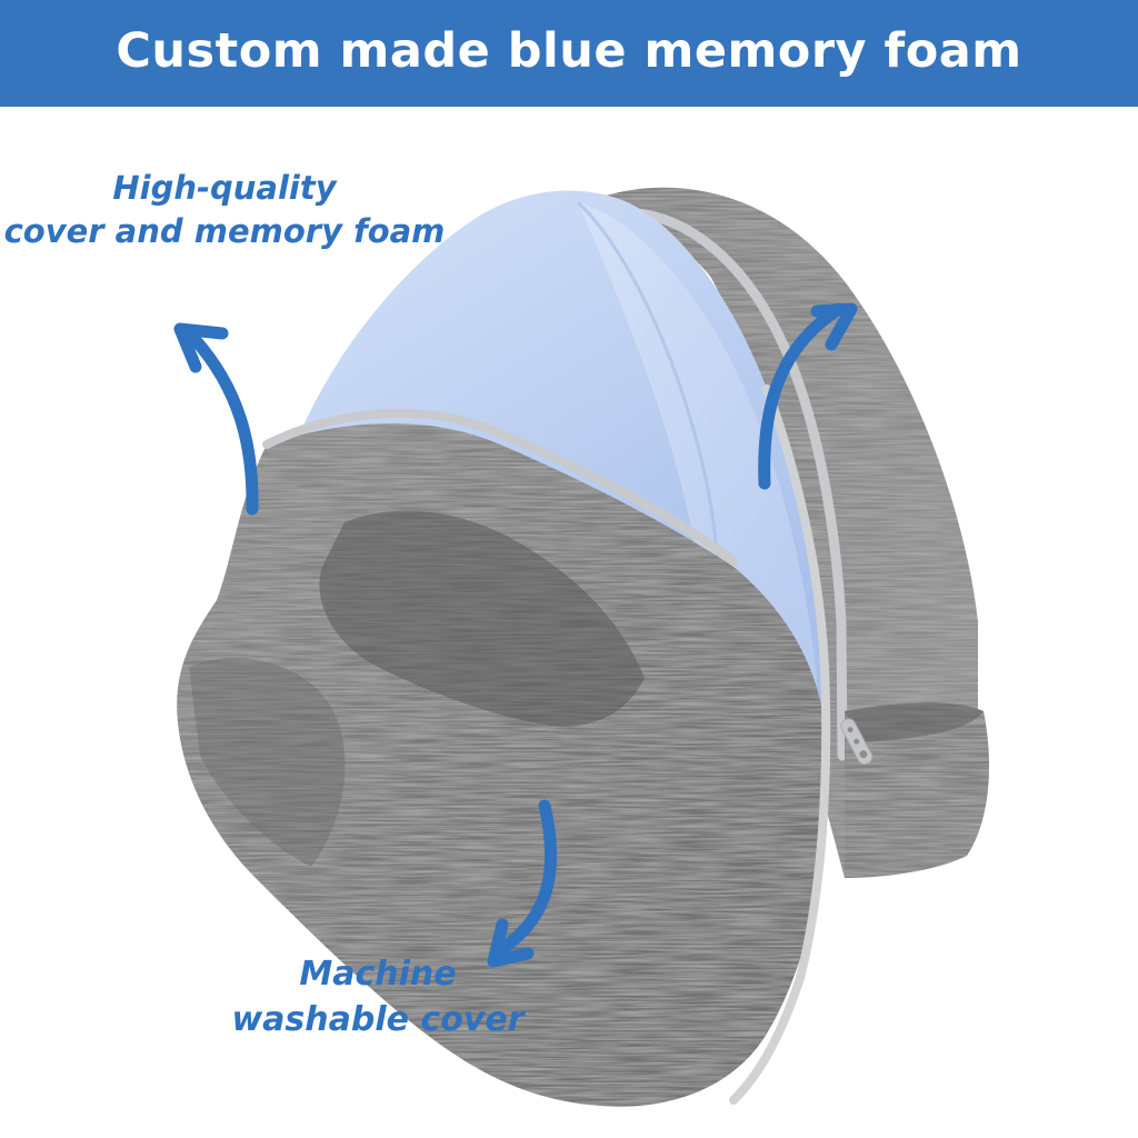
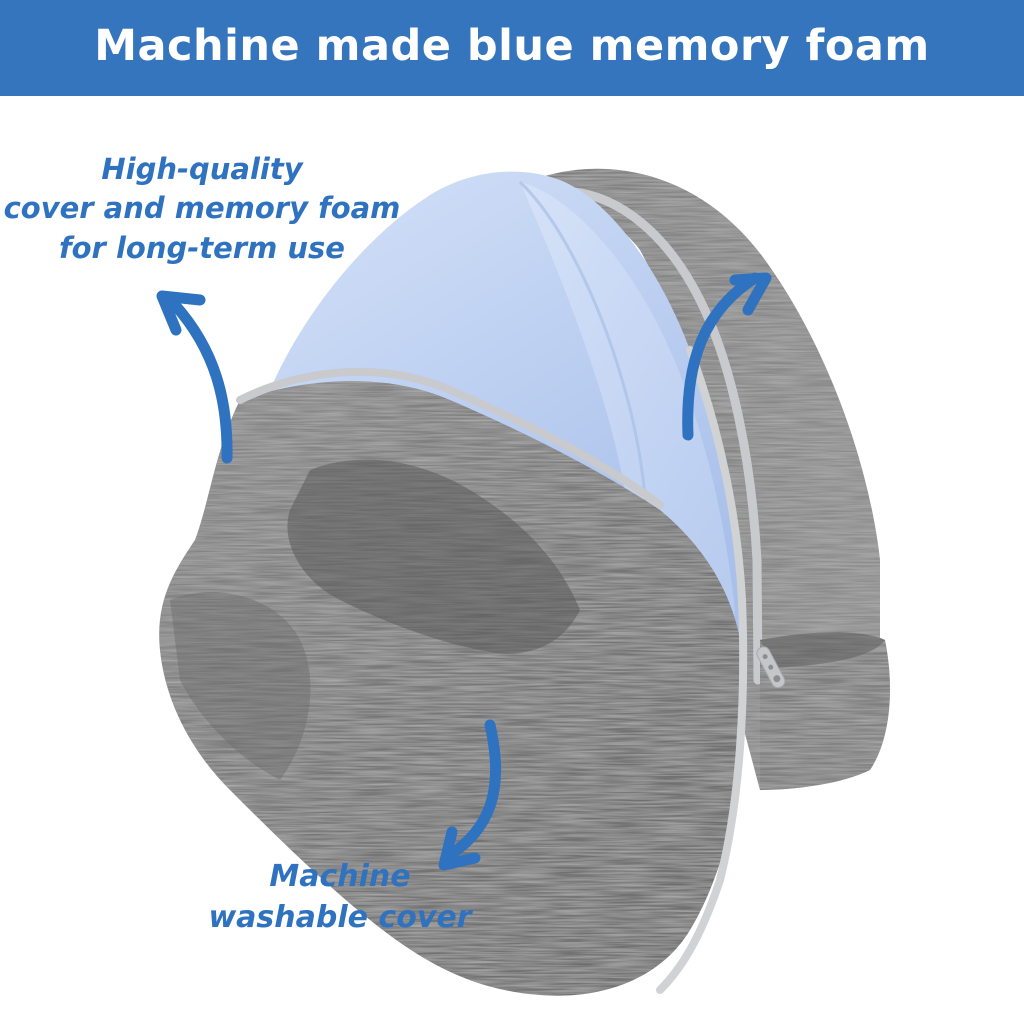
- Custom made blue memory foam
+ Machine made blue memory foam
  High-quality
  cover and memory foam
+ for long-term use
  Machine
  washable cover
